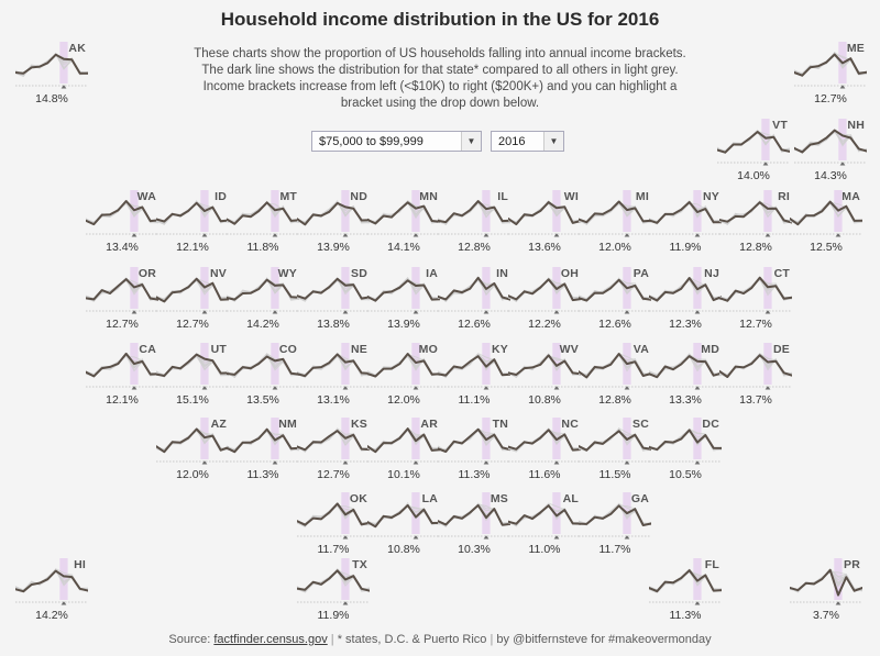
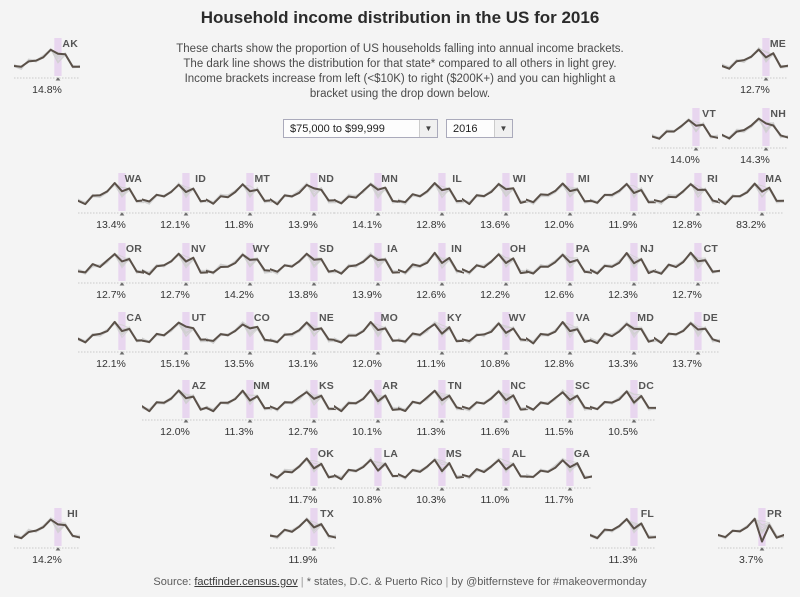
  Household income distribution in the US for 2016
  These charts show the proportion of US households falling into annual income brackets. The dark line shows the distribution for that state* compared to all others in light grey. Income brackets increase from left (<$10K) to right ($200K+) and you can highlight a bracket using the drop down below.
  $75,000 to $99,999
  ▼
  2016
  ▼
  AK
  14.8%
  ME
  12.7%
  VT
  14.0%
  NH
  14.3%
  WA
  13.4%
  ID
  12.1%
  MT
  11.8%
  ND
  13.9%
  MN
  14.1%
  IL
  12.8%
  WI
  13.6%
  MI
  12.0%
  NY
  11.9%
  RI
  12.8%
  MA
- 12.5%
+ 83.2%
  OR
  12.7%
  NV
  12.7%
  WY
  14.2%
  SD
  13.8%
  IA
  13.9%
  IN
  12.6%
  OH
  12.2%
  PA
  12.6%
  NJ
  12.3%
  CT
  12.7%
  CA
  12.1%
  UT
  15.1%
  CO
  13.5%
  NE
  13.1%
  MO
  12.0%
  KY
  11.1%
  WV
  10.8%
  VA
  12.8%
  MD
  13.3%
  DE
  13.7%
  AZ
  12.0%
  NM
  11.3%
  KS
  12.7%
  AR
  10.1%
  TN
  11.3%
  NC
  11.6%
  SC
  11.5%
  DC
  10.5%
  OK
  11.7%
  LA
  10.8%
  MS
  10.3%
  AL
  11.0%
  GA
  11.7%
  HI
  14.2%
  TX
  11.9%
  FL
  11.3%
  PR
  3.7%
  Source: factfinder.census.gov | * states, D.C. & Puerto Rico | by @bitfernsteve for #makeovermonday
